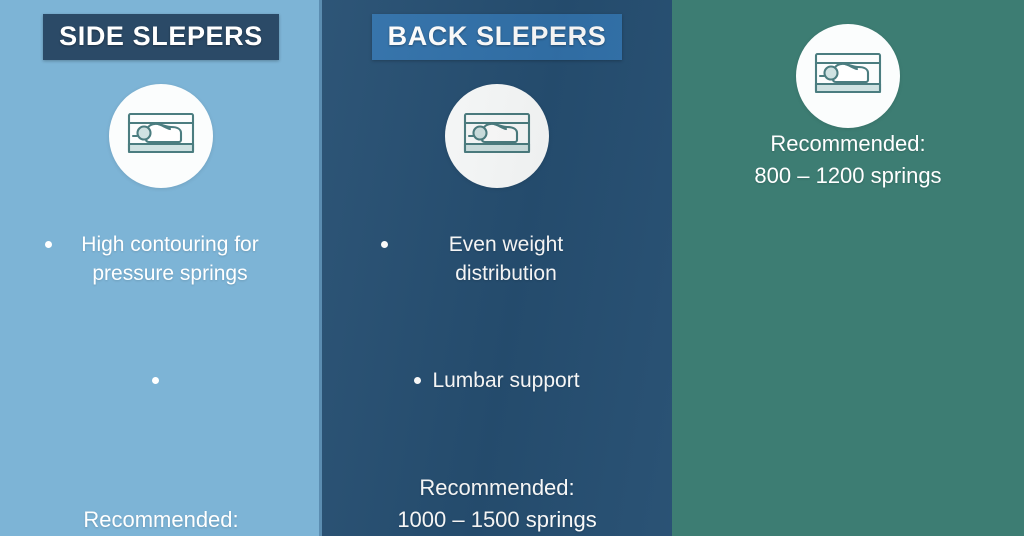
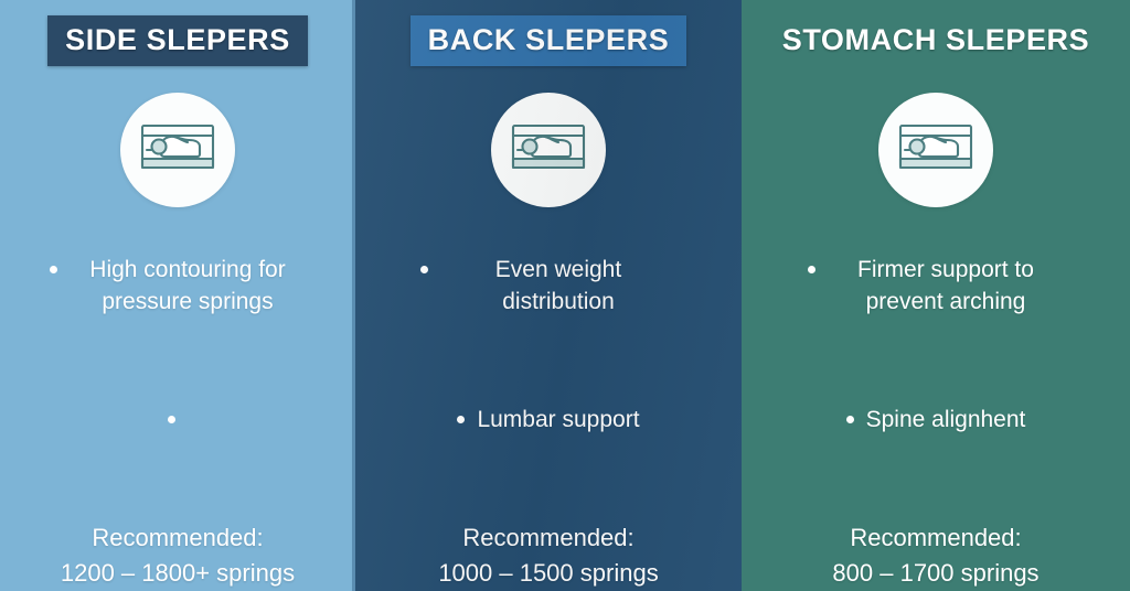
  SIDE SLEPERS
  High contouring for pressure springs
  Recommended:
+ 1200 – 1800+ springs
+ STOMACH SLEPERS
+ Firmer support to prevent arching
+ Spine alignhent
  Recommended:
- 800 – 1200 springs
+ 800 – 1700 springs
